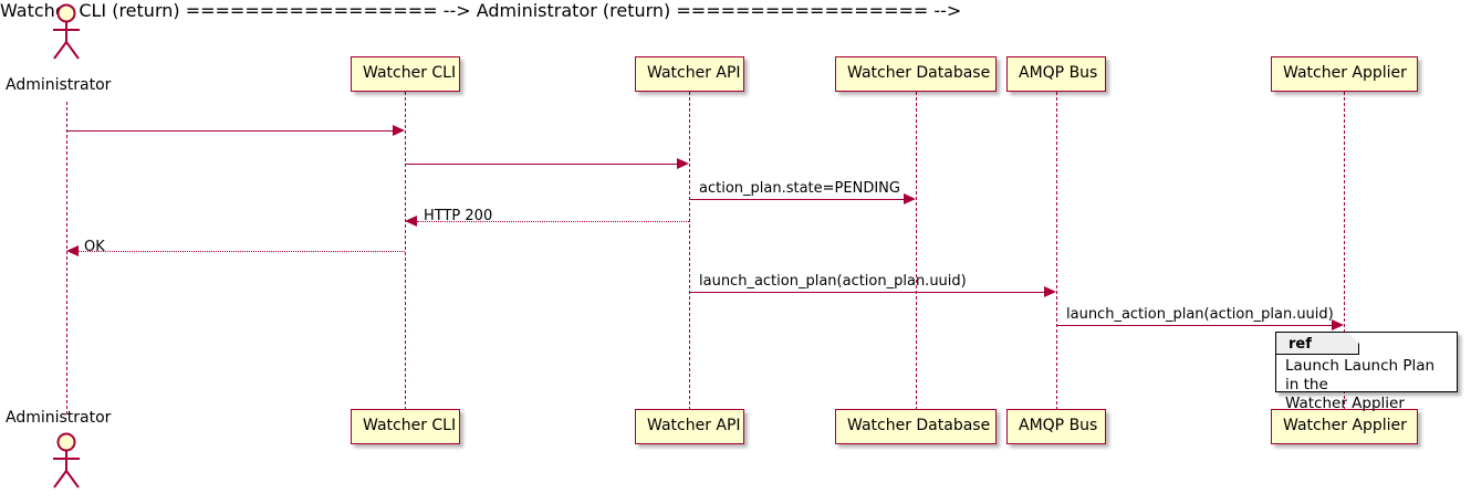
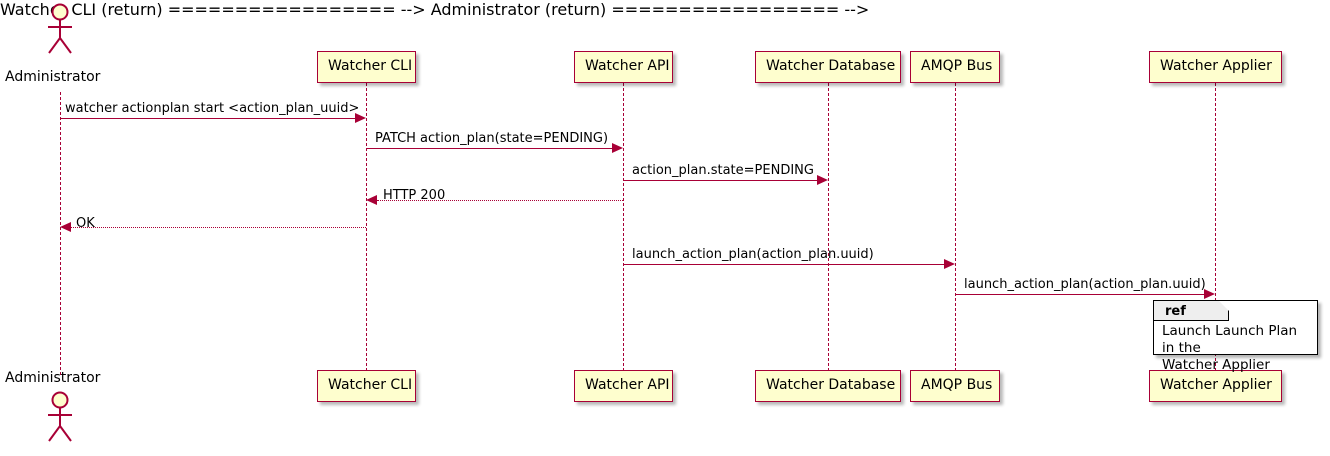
  Administrator
  Administrator
  Watcher CLI
  Watcher API
  Watcher Database
  AMQP Bus
  Watcher Applier
  Watcher CLI
  Watcher API
  Watcher Database
  AMQP Bus
  Watcher Applier
+ watcher actionplan start <action_plan_uuid>
+ PATCH action_plan(state=PENDING)
  action_plan.state=PENDING
  Watcher CLI (return) ================= -->
  HTTP 200
  Administrator (return) ================= -->
  OK
  launch_action_plan(action_plan.uuid)
  launch_action_plan(action_plan.uuid)
  ref
  Launch Launch Plan in the
  Watcher Applier
